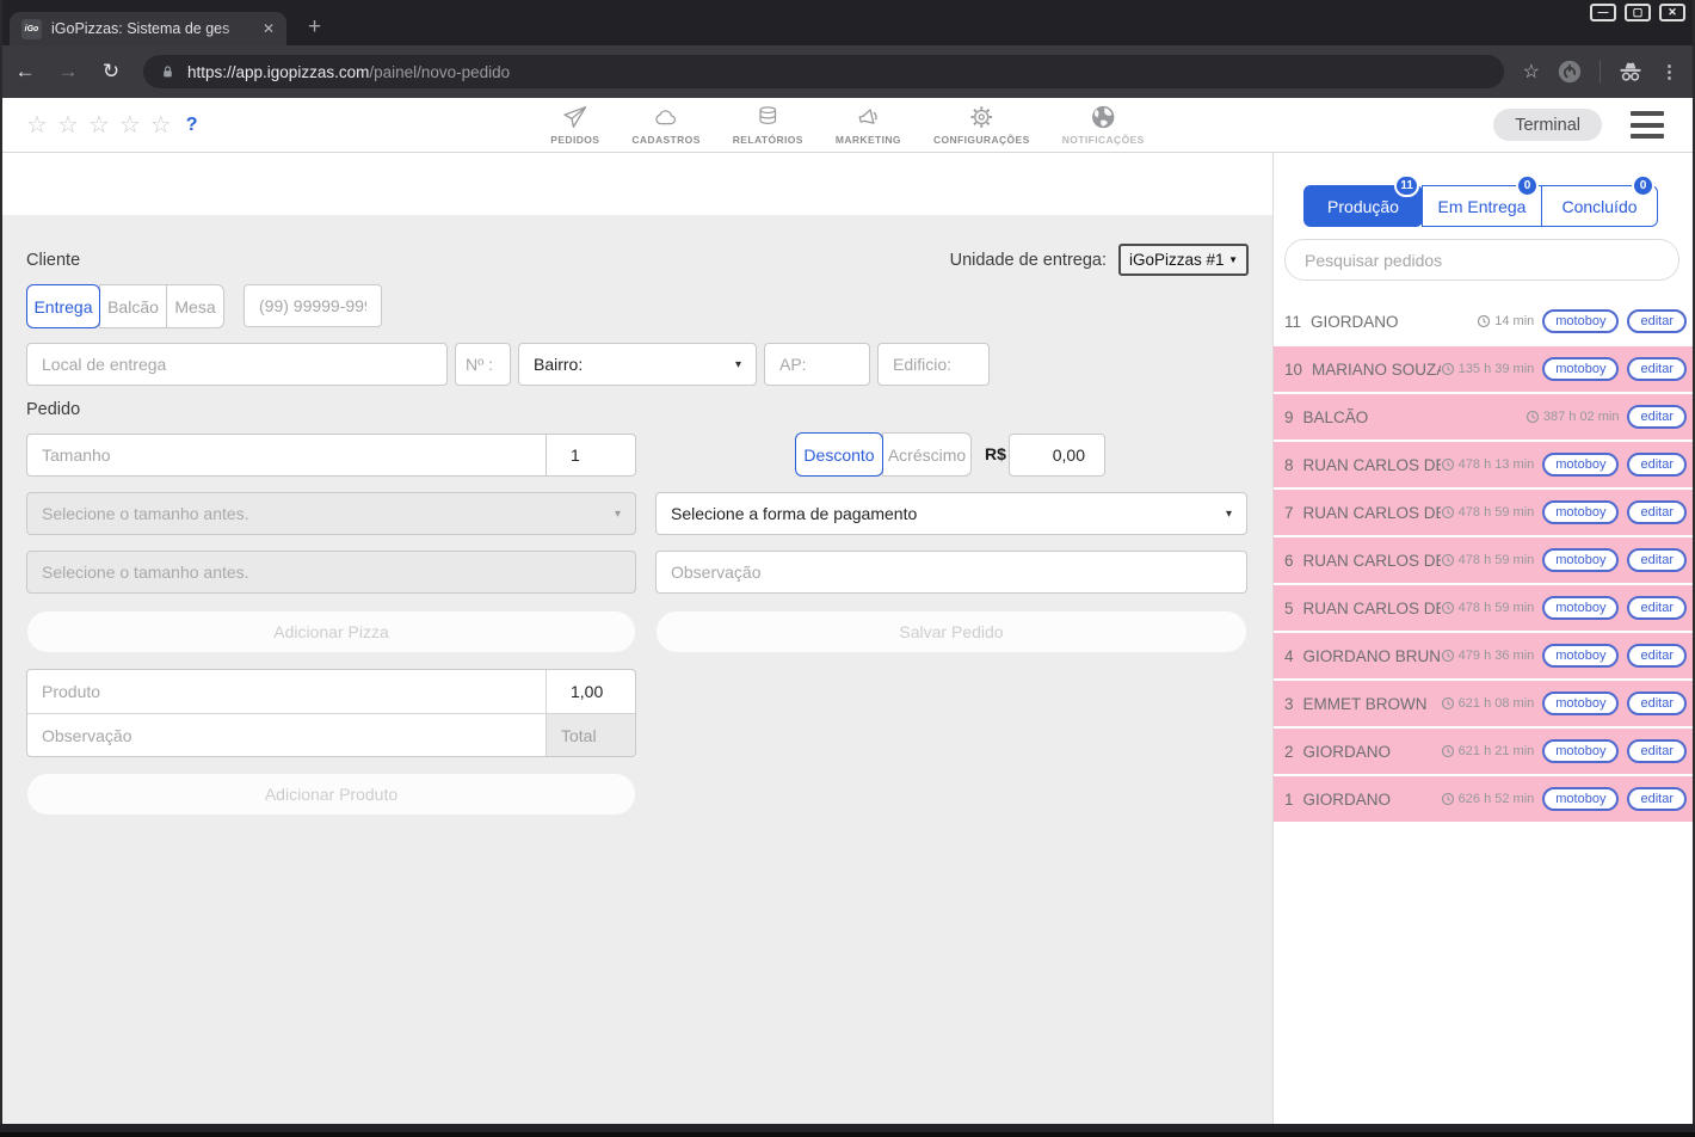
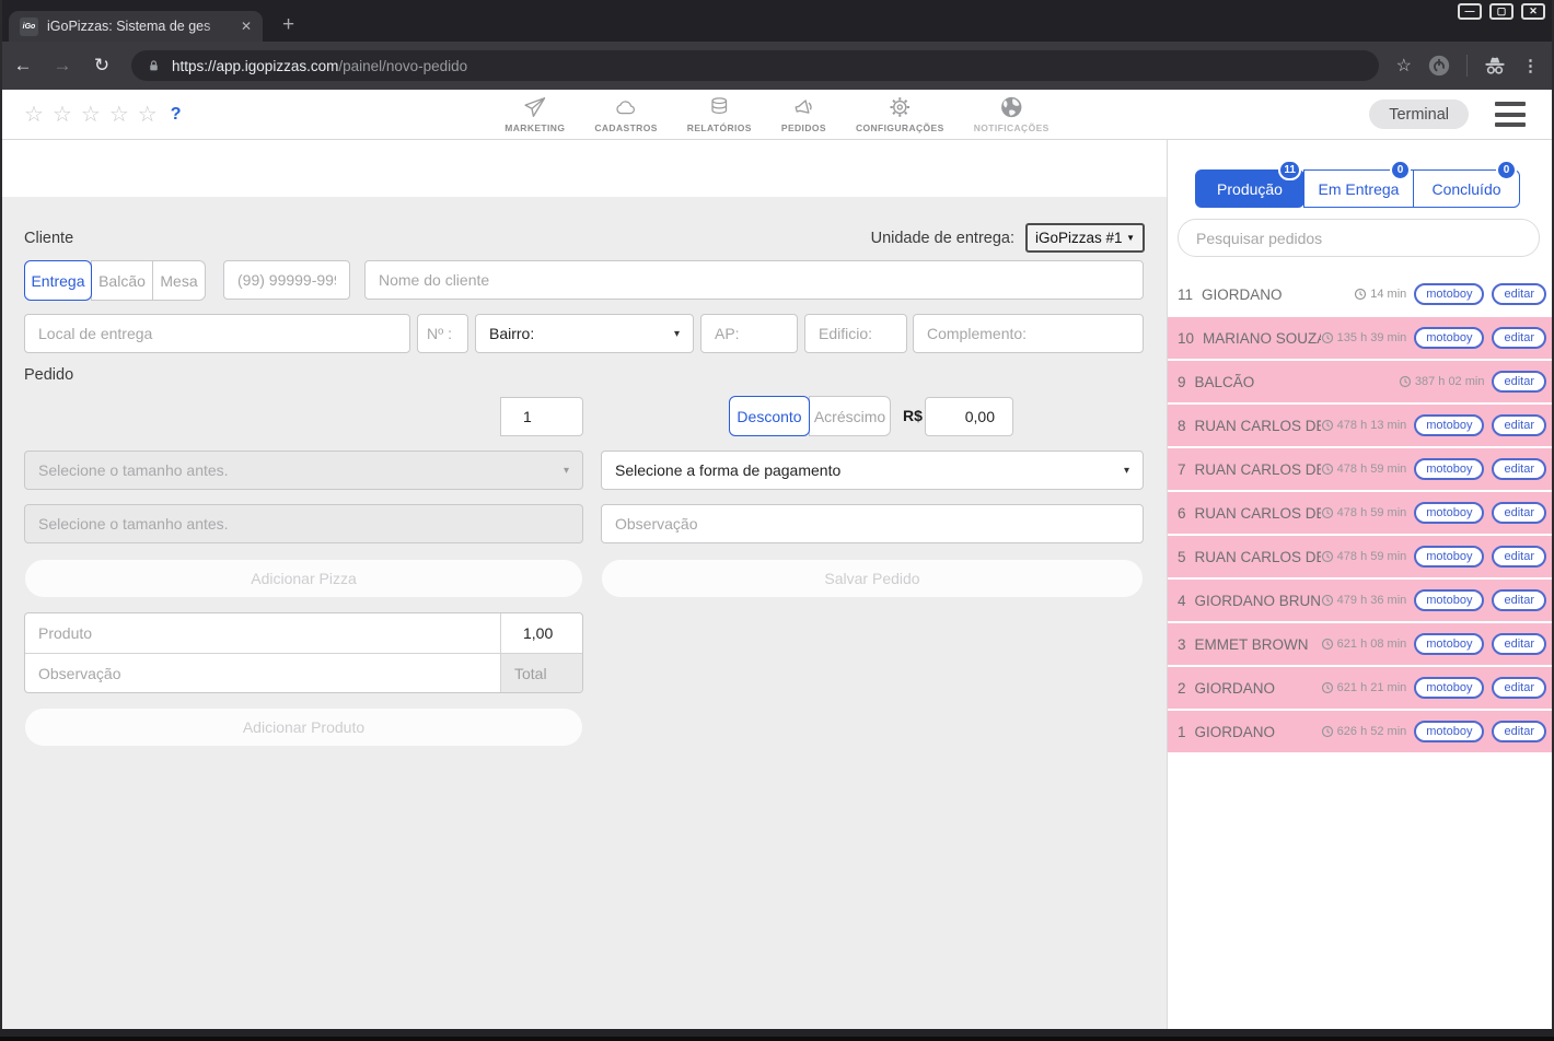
  iGoPizzas: Sistema de ges
  ✕
  +
  —
  ▢
  ✕
  ←
  →
  ↻
  https://app.igopizzas.com
  /painel/novo-pedido
  ☆
  ⋮
  ☆
  ☆
  ☆
  ☆
  ☆
  ?
- PEDIDOS
+ MARKETING
  CADASTROS
  RELATÓRIOS
- MARKETING
+ PEDIDOS
  CONFIGURAÇÕES
  NOTIFICAÇÕES
  Terminal
  Cliente
  Unidade de entrega:
  iGoPizzas #1
  ▼
  Entrega
  Balcão
  Mesa
  (99) 99999-99
+ Nome do cliente
  Local de entrega
  Nº :
  Bairro:
  ▾
  AP:
  Edificio:
+ Complemento:
  Pedido
- Tamanho
  1
  Desconto
  Acréscimo
  R$
  0,00
  Selecione o tamanho antes.
  ▾
  Selecione a forma de pagamento
  ▾
  Selecione o tamanho antes.
  Observação
  Adicionar Pizza
  Salvar Pedido
  Produto
  1,00
  Observação
  Total
  Adicionar Produto
  Produção
  11
  Em Entrega
  0
  Concluído
  0
  Pesquisar pedidos
  11
  GIORDANO
  14 min
  motoboy
  editar
  10
  MARIANO SOUZ
  135 h 39 min
  motoboy
  editar
  9
  BALCÃO
  387 h 02 min
  editar
  8
  478 h 13 min
  motoboy
  editar
  7
  478 h 59 min
  motoboy
  editar
  6
  478 h 59 min
  motoboy
  editar
  5
  478 h 59 min
  motoboy
  editar
  4
  479 h 36 min
  motoboy
  editar
  3
  EMMET BROWN
  621 h 08 min
  motoboy
  editar
  2
  GIORDANO
  621 h 21 min
  motoboy
  editar
  1
  GIORDANO
  626 h 52 min
  motoboy
  editar
